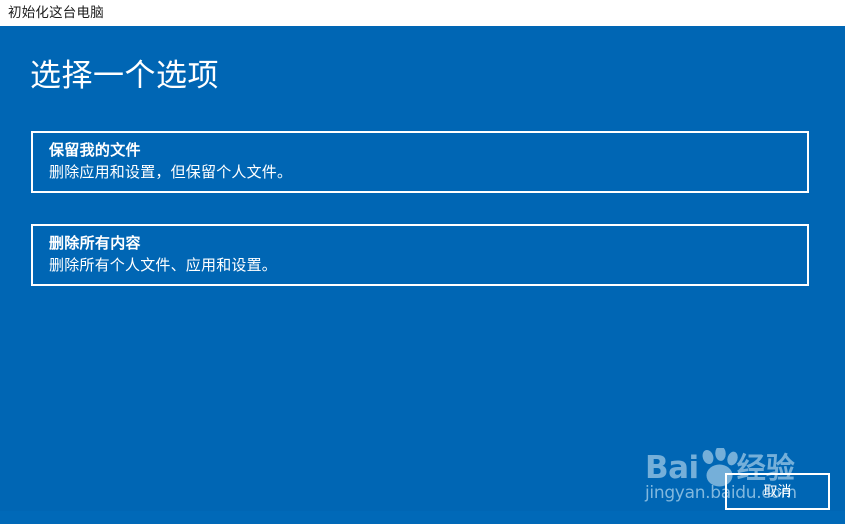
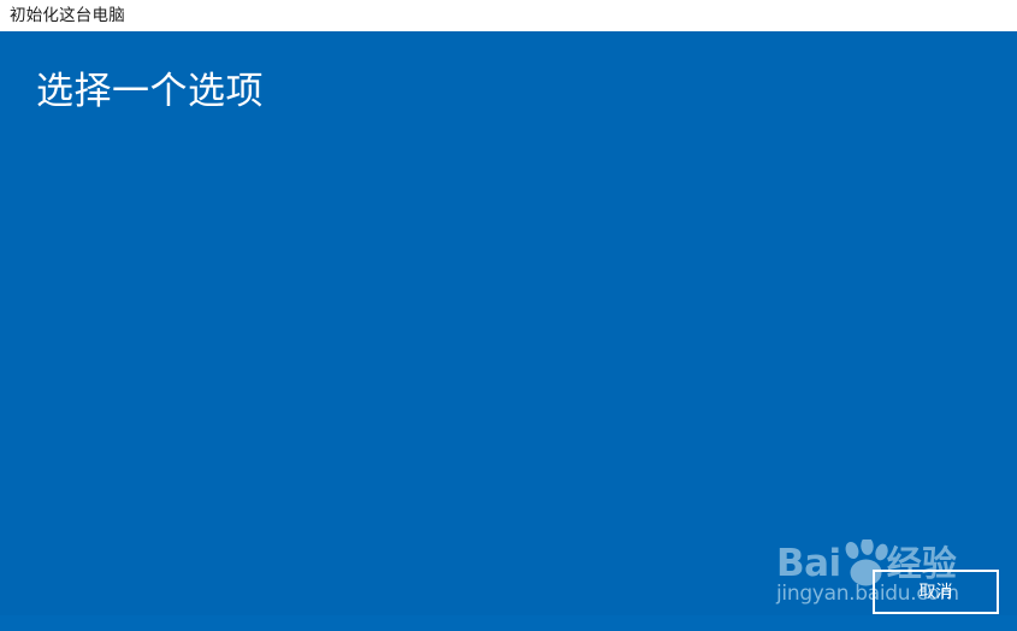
  初始化这台电脑
  选择一个选项
- 保留我的文件
- 删除应用和设置，但保留个人文件。
- 删除所有内容
- 删除所有个人文件、应用和设置。
  Bai
  经验
  jingyan.baidu.com
  取消
